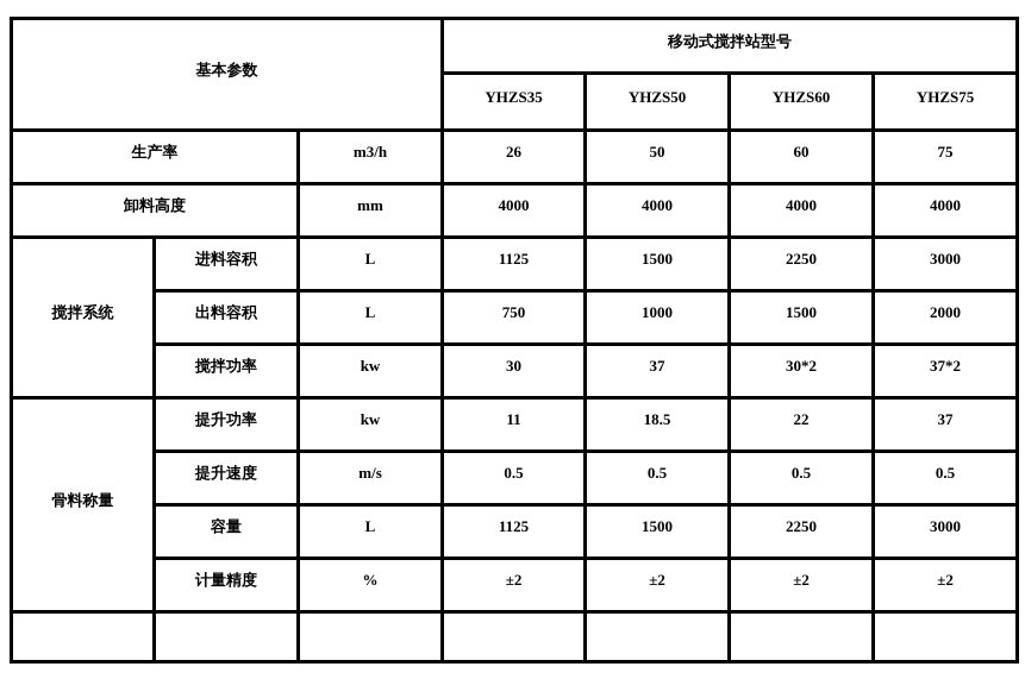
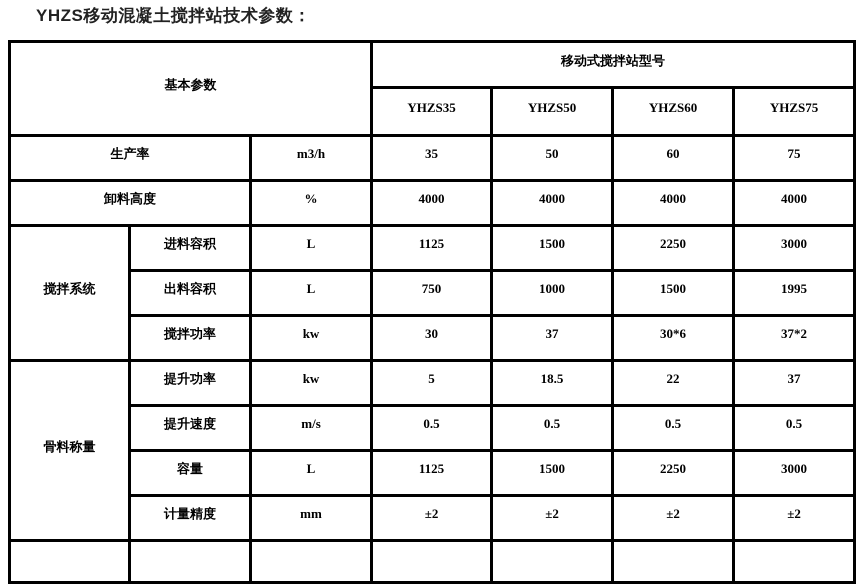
+ YHZS移动混凝土搅拌站技术参数：
  基本参数	移动式搅拌站型号
  YHZS35	YHZS50	YHZS60	YHZS75
- 生产率	m3/h	26	50	60	75
+ 生产率	m3/h	35	50	60	75
- 卸料高度	mm	4000	4000	4000	4000
+ 卸料高度	%	4000	4000	4000	4000
  搅拌系统	进料容积	L	1125	1500	2250	3000
- 出料容积	L	750	1000	1500	2000
+ 出料容积	L	750	1000	1500	1995
- 搅拌功率	kw	30	37	30*2	37*2
+ 搅拌功率	kw	30	37	30*6	37*2
- 骨料称量	提升功率	kw	11	18.5	22	37
+ 骨料称量	提升功率	kw	5	18.5	22	37
  提升速度	m/s	0.5	0.5	0.5	0.5
  容量	L	1125	1500	2250	3000
- 计量精度	%	±2	±2	±2	±2
+ 计量精度	mm	±2	±2	±2	±2
